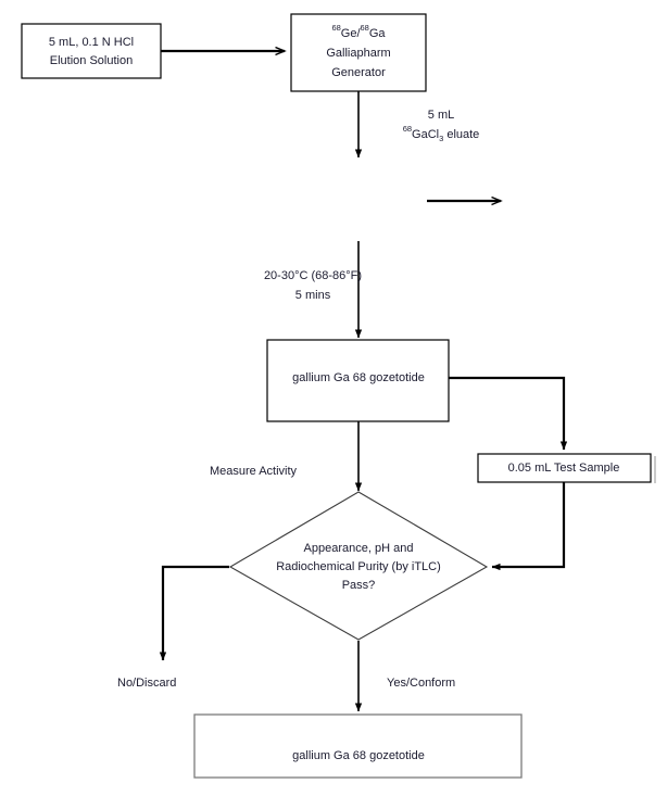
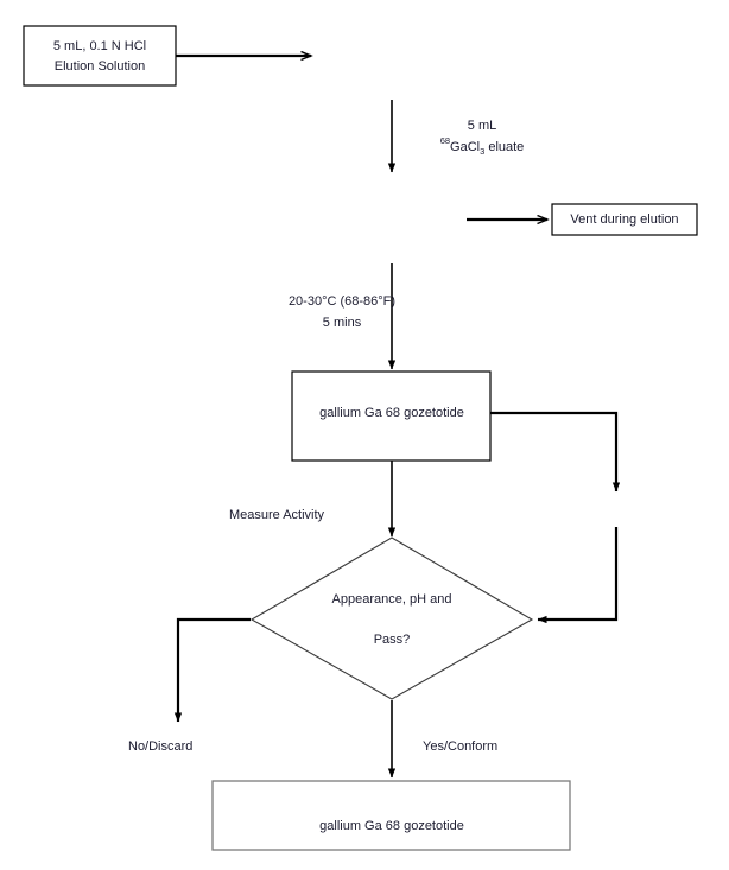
  5 mL, 0.1 N HCl
  Elution Solution
- 68 Ge/68 Ga
- Galliapharm
- Generator
  5 mL
  68 GaCl3 eluate
+ Vent during elution
  20-30°C (68-86°F)
  5 mins
  gallium Ga 68 gozetotide
  Measure Activity
- 0.05 mL Test Sample
  Appearance, pH and
- Radiochemical Purity (by iTLC)
  Pass?
  No/Discard
  Yes/Conform
  gallium Ga 68 gozetotide
